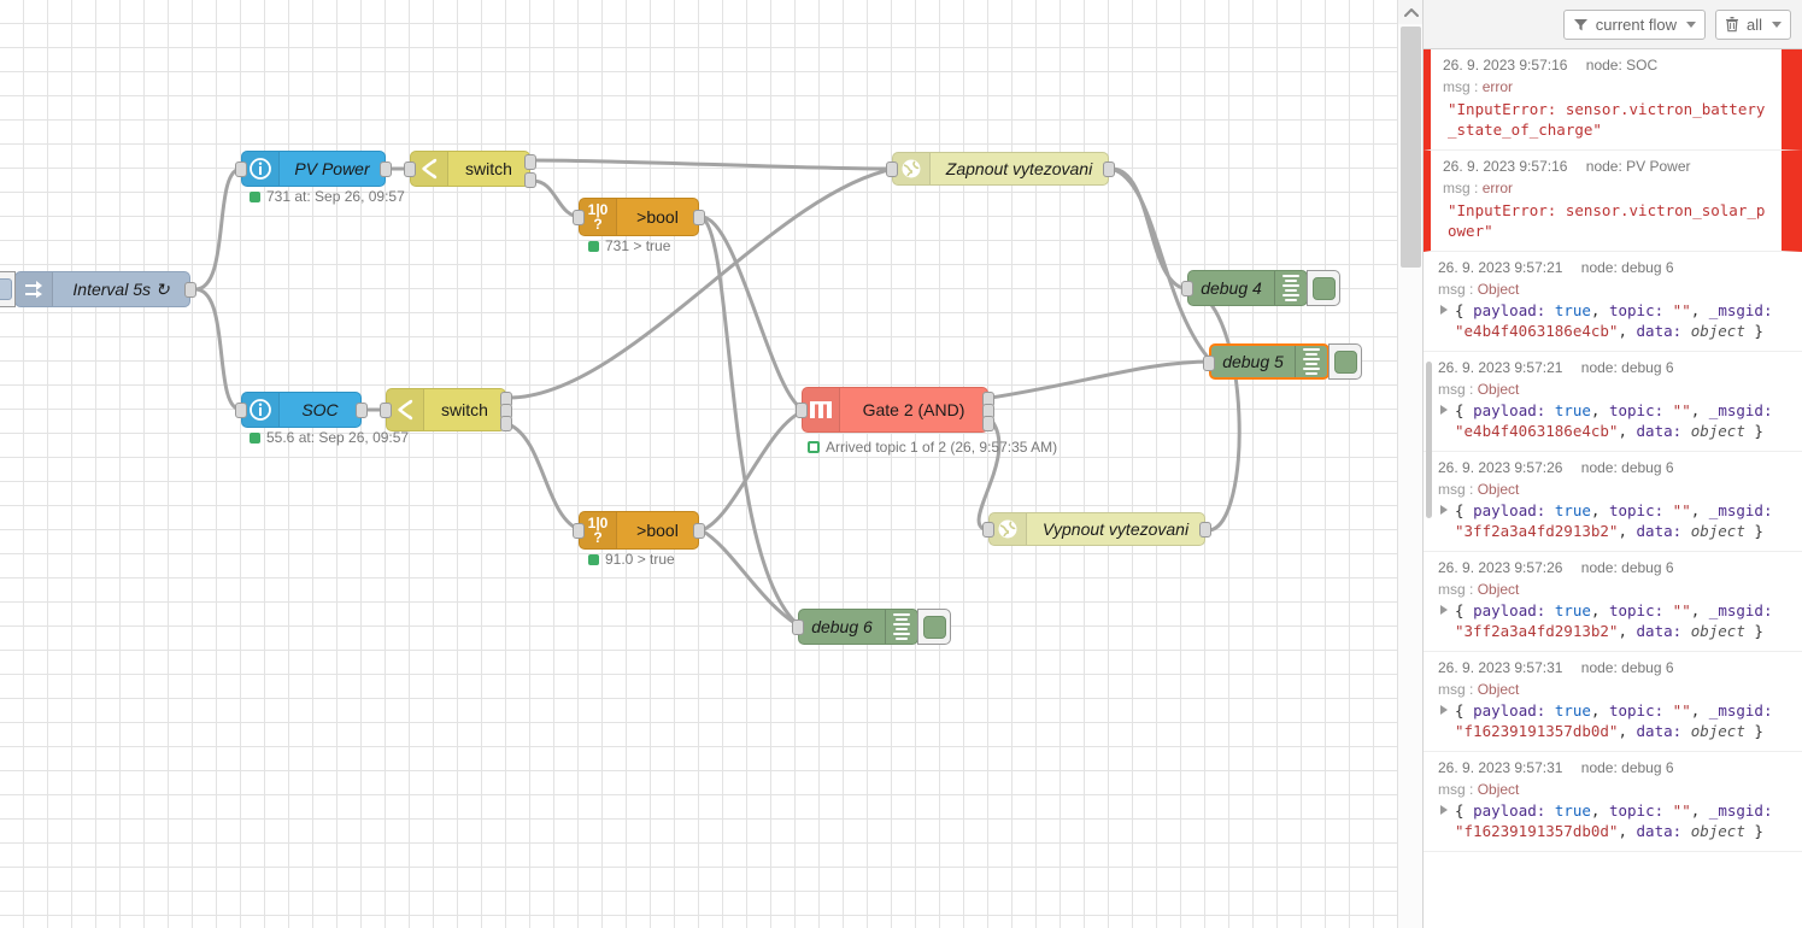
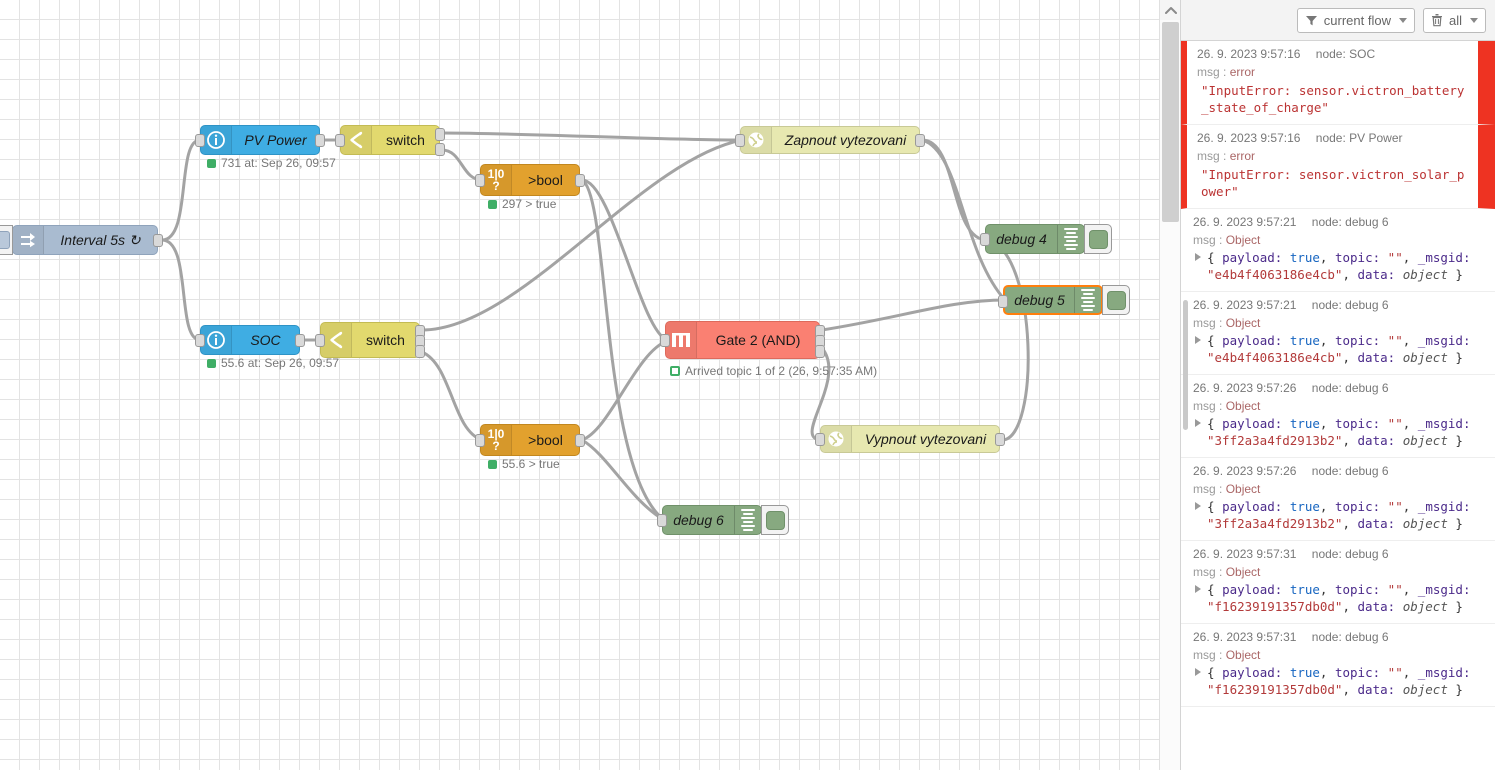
  Interval 5s ↻
  PV Power
  731 at: Sep 26, 09:57
  SOC
  55.6 at: Sep 26, 09:57
  switch
  switch
  1|0
  ?
  >bool
- 731 > true
+ 297 > true
  1|0
  ?
  >bool
- 91.0 > true
+ 55.6 > true
  Gate 2 (AND)
  Arrived topic 1 of 2 (26, 9:57:35 AM)
  Zapnout vytezovani
  Vypnout vytezovani
  debug 4
  debug 5
  debug 6
  current flow
  all
  26. 9. 2023 9:57:16 node: SOC
  msg : error
  "InputError: sensor.victron_battery_state_of_charge"
  26. 9. 2023 9:57:16 node: PV Power
  msg : error
  "InputError: sensor.victron_solar_power"
  26. 9. 2023 9:57:21 node: debug 6
  msg : Object
  { payload: true, topic: "", _msgid: "e4b4f4063186e4cb", data: object }
  26. 9. 2023 9:57:21 node: debug 6
  msg : Object
  { payload: true, topic: "", _msgid: "e4b4f4063186e4cb", data: object }
  26. 9. 2023 9:57:26 node: debug 6
  msg : Object
  { payload: true, topic: "", _msgid: "3ff2a3a4fd2913b2", data: object }
  26. 9. 2023 9:57:26 node: debug 6
  msg : Object
  { payload: true, topic: "", _msgid: "3ff2a3a4fd2913b2", data: object }
  26. 9. 2023 9:57:31 node: debug 6
  msg : Object
  { payload: true, topic: "", _msgid: "f16239191357db0d", data: object }
  26. 9. 2023 9:57:31 node: debug 6
  msg : Object
  { payload: true, topic: "", _msgid: "f16239191357db0d", data: object }
